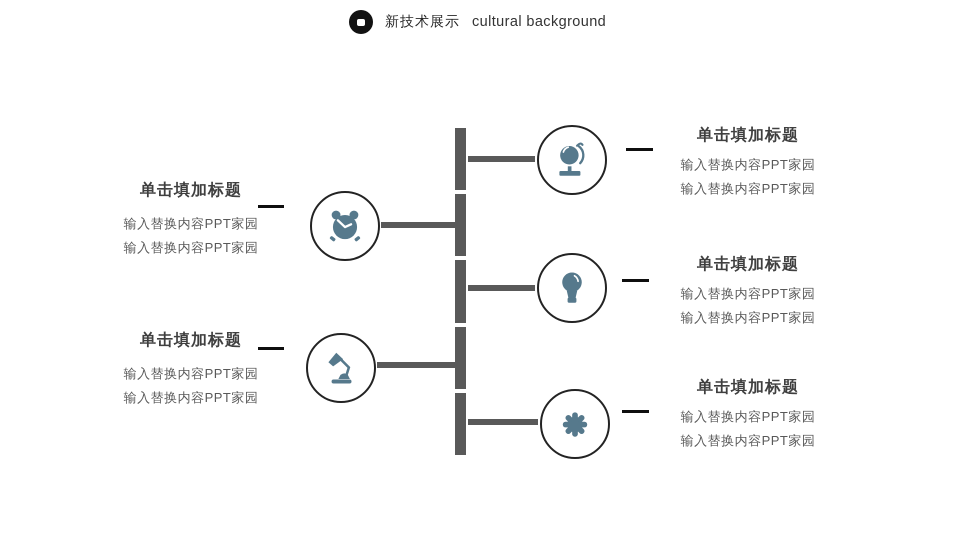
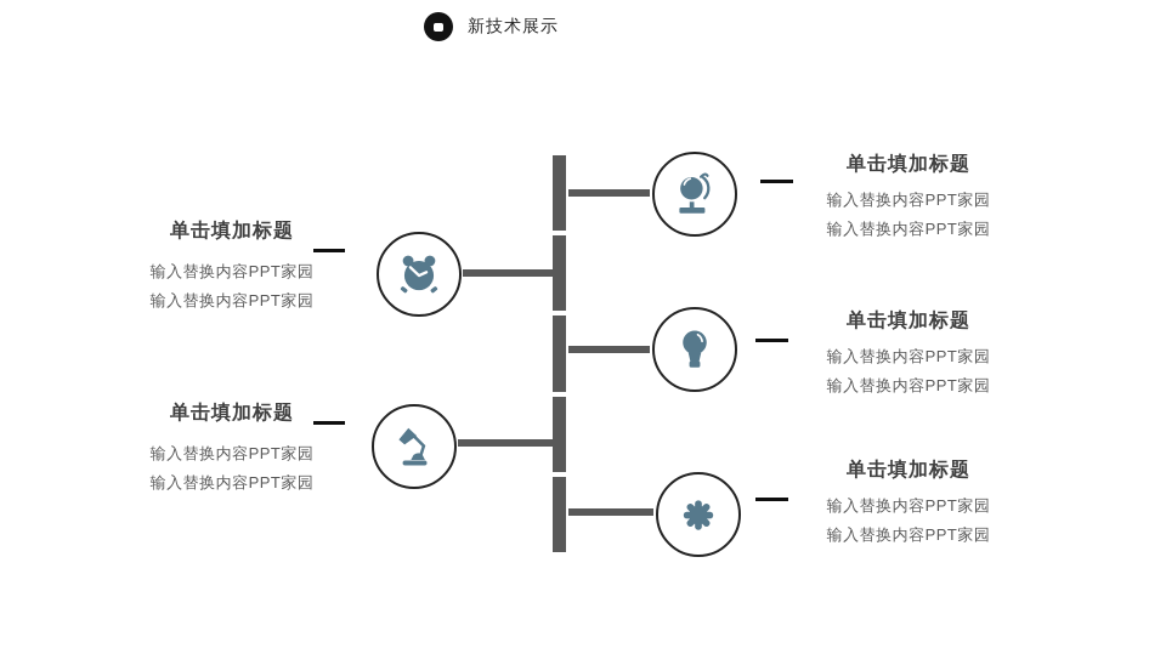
  新技术展示
- cultural background
  单击填加标题
  输入替换内容PPT家园
  输入替换内容PPT家园
  单击填加标题
  输入替换内容PPT家园
  输入替换内容PPT家园
  单击填加标题
  输入替换内容PPT家园
  输入替换内容PPT家园
  单击填加标题
  输入替换内容PPT家园
  输入替换内容PPT家园
  单击填加标题
  输入替换内容PPT家园
  输入替换内容PPT家园
